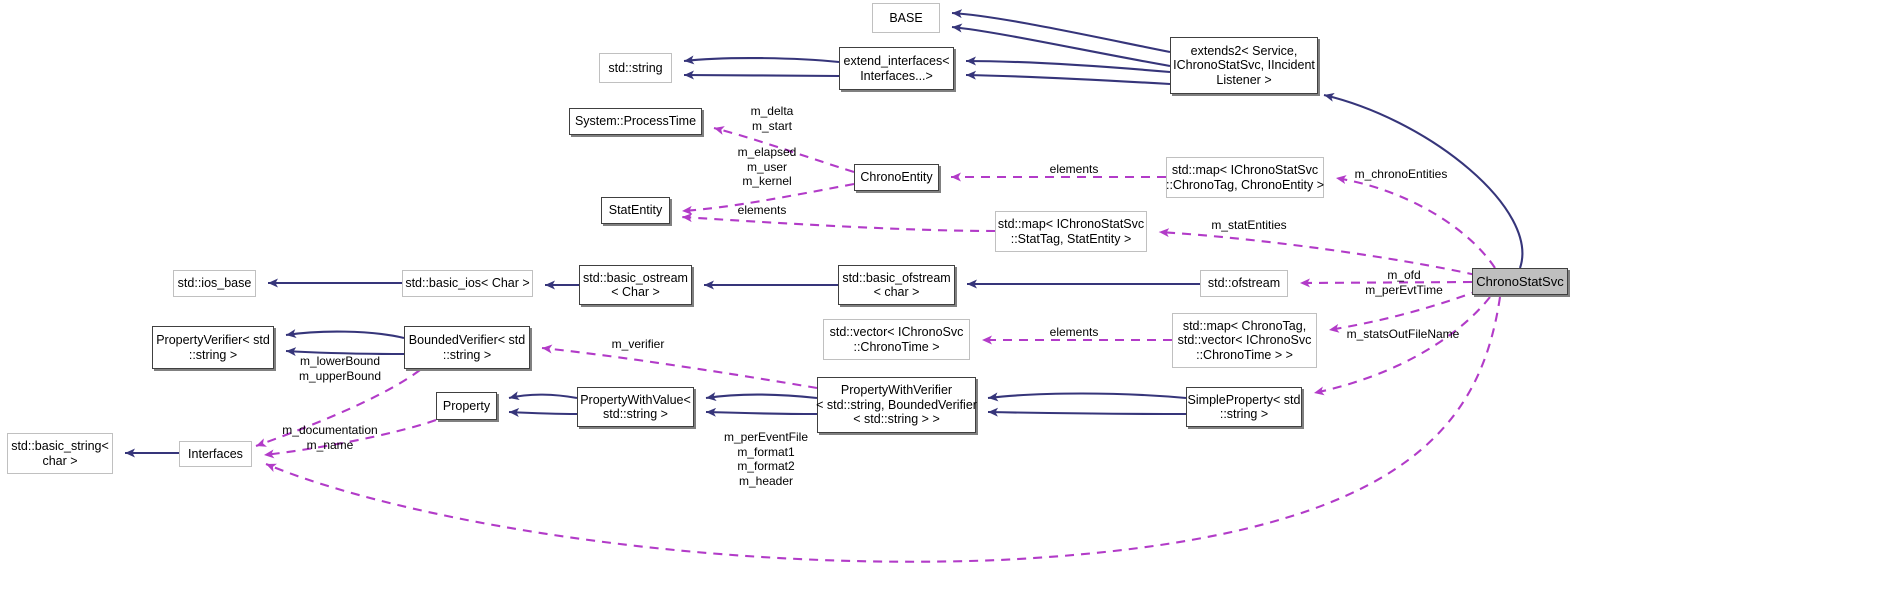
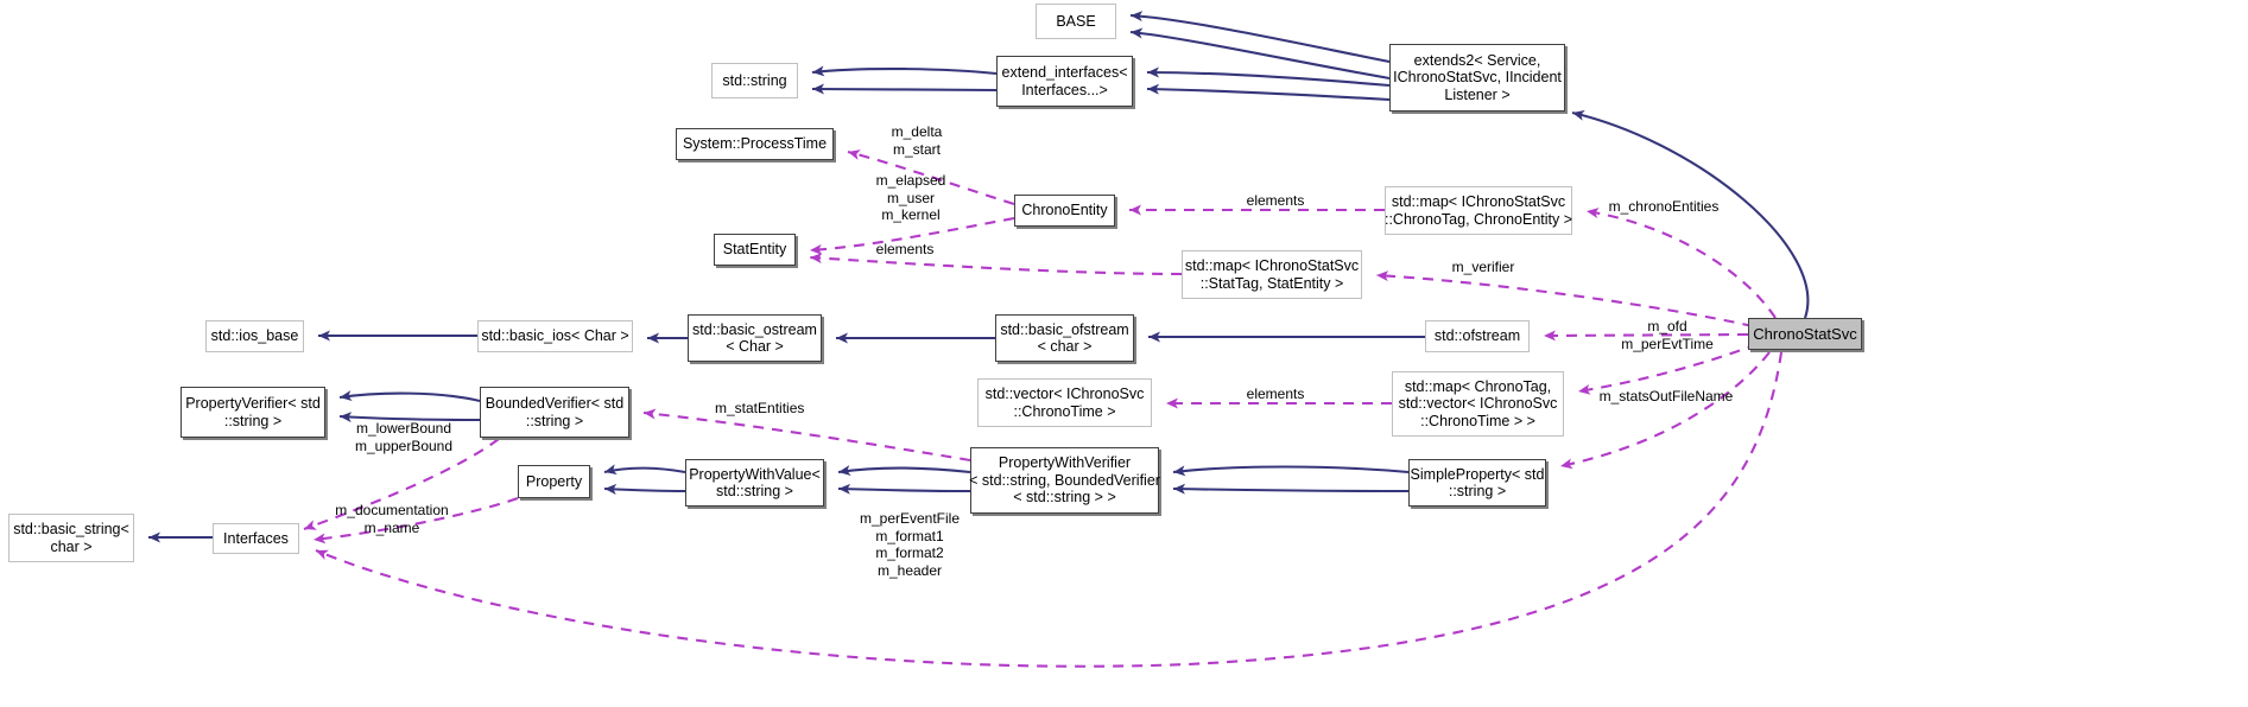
  BASE
  std::string
  extend_interfaces<
  Interfaces...>
  extends2< Service,
  IChronoStatSvc, IIncident
  Listener >
  System::ProcessTime
  ChronoEntity
  StatEntity
  std::map< IChronoStatSvc
  ::ChronoTag, ChronoEntity >
  std::map< IChronoStatSvc
  ::StatTag, StatEntity >
  std::ios_base
  std::basic_ios< Char >
  std::basic_ostream
  < Char >
  std::basic_ofstream
  < char >
  std::ofstream
  PropertyVerifier< std
  ::string >
  BoundedVerifier< std
  ::string >
  std::vector< IChronoSvc
  ::ChronoTime >
  std::map< ChronoTag,
  std::vector< IChronoSvc
  ::ChronoTime > >
  Property
  PropertyWithValue<
  std::string >
  PropertyWithVerifier
  < std::string, BoundedVerifier
  < std::string > >
  SimpleProperty< std
  ::string >
  std::basic_string<
  char >
  Interfaces
  ChronoStatSvc
  m_delta
  m_start
  m_elapsed
  m_user
  m_kernel
  elements
  elements
  m_chronoEntities
- m_statEntities
+ m_verifier
  m_ofd
  m_perEvtTime
- m_verifier
+ m_statEntities
  elements
  m_statsOutFileName
  m_lowerBound
  m_upperBound
  m_documentation
  m_name
  m_perEventFile
  m_format1
  m_format2
  m_header
